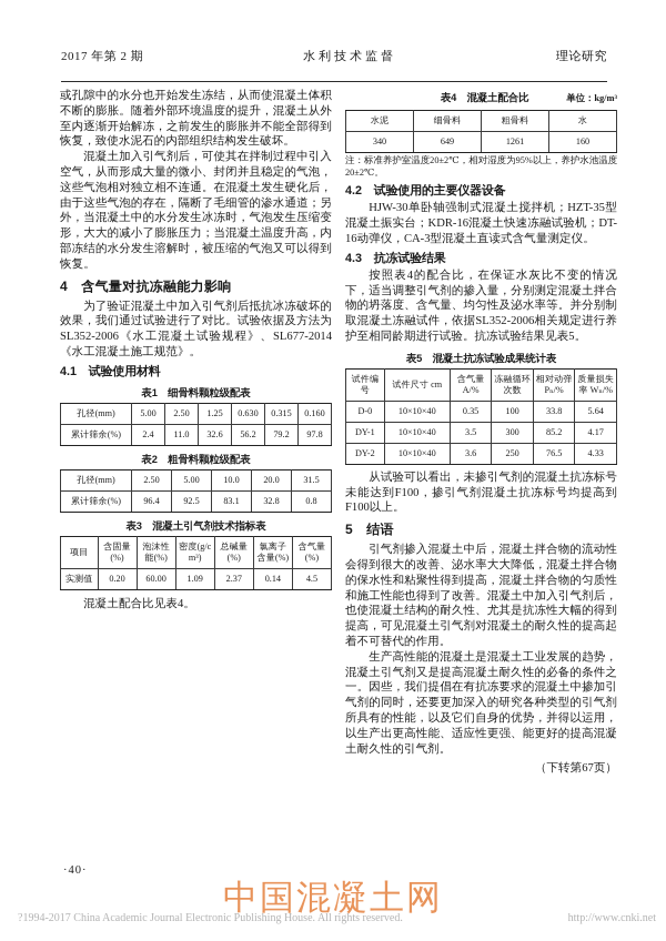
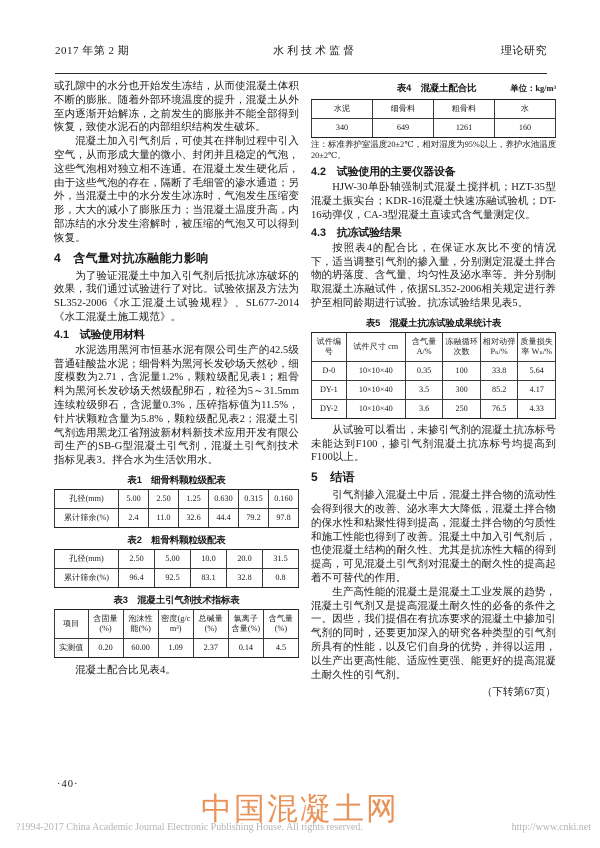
  2017 年第 2 期
  水利技术监督
  理论研究
  或孔隙中的水分也开始发生冻结，从而使混凝土体积不断的膨胀。随着外部环境温度的提升，混凝土从外至内逐渐开始解冻，之前发生的膨胀并不能全部得到恢复，致使水泥石的内部组织结构发生破坏。
  混凝土加入引气剂后，可使其在拌制过程中引入空气，从而形成大量的微小、封闭并且稳定的气泡，这些气泡相对独立相不连通。在混凝土发生硬化后，由于这些气泡的存在，隔断了毛细管的渗水通道；另外，当混凝土中的水分发生冰冻时，气泡发生压缩变形，大大的减小了膨胀压力；当混凝土温度升高，内部冻结的水分发生溶解时，被压缩的气泡又可以得到恢复。
  4 含气量对抗冻融能力影响
  为了验证混凝土中加入引气剂后抵抗冰冻破坏的效果，我们通过试验进行了对比。试验依据及方法为SL352-2006《水工混凝土试验规程》、SL677-2014《水工混凝土施工规范》。
  4.1 试验使用材料
+ 水泥选用黑河市恒基水泥有限公司生产的42.5级普通硅酸盐水泥；细骨料为黑河长发砂场天然砂，细度模数为2.71，含泥量1.2%，颗粒级配见表1；粗骨料为黑河长发砂场天然级配卵石，粒径为5～31.5mm连续粒级卵石，含泥量0.3%，压碎指标值为11.5%，针片状颗粒含量为5.8%，颗粒级配见表2；混凝土引气剂选用黑龙江省翔波新材料新技术应用开发有限公司生产的SB-G型混凝土引气剂，混凝土引气剂技术指标见表3。拌合水为生活饮用水。
  表1 细骨料颗粒级配表
  孔径(mm)	5.00	2.50	1.25	0.630	0.315	0.160
- 累计筛余(%)	2.4	11.0	32.6	56.2	79.2	97.8
+ 累计筛余(%)	2.4	11.0	32.6	44.4	79.2	97.8
  表2 粗骨料颗粒级配表
  孔径(mm)	2.50	5.00	10.0	20.0	31.5
  累计筛余(%)	96.4	92.5	83.1	32.8	0.8
  表3 混凝土引气剂技术指标表
  项目	含固量(%)	泡沫性能(%)	密度(g/cm³)	总碱量(%)	氯离子含量(%)	含气量(%)
  实测值	0.20	60.00	1.09	2.37	0.14	4.5
  混凝土配合比见表4。
  表4 混凝土配合比
  单位：kg/m³
  水泥	细骨料	粗骨料	水
  340	649	1261	160
  注：标准养护室温度20±2℃，相对湿度为95%以上，养护水池温度20±2℃。
  4.2 试验使用的主要仪器设备
  HJW-30单卧轴强制式混凝土搅拌机；HZT-35型混凝土振实台；KDR-16混凝土快速冻融试验机；DT-16动弹仪，CA-3型混凝土直读式含气量测定仪。
  4.3 抗冻试验结果
  按照表4的配合比，在保证水灰比不变的情况下，适当调整引气剂的掺入量，分别测定混凝土拌合物的坍落度、含气量、均匀性及泌水率等。并分别制取混凝土冻融试件，依据SL352-2006相关规定进行养护至相同龄期进行试验。抗冻试验结果见表5。
  表5 混凝土抗冻试验成果统计表
  试件编号	试件尺寸 cm	含气量 A/%	冻融循环次数	相对动弹 Pₙ/%	质量损失率 Wₙ/%
  D-0	10×10×40	0.35	100	33.8	5.64
  DY-1	10×10×40	3.5	300	85.2	4.17
  DY-2	10×10×40	3.6	250	76.5	4.33
  从试验可以看出，未掺引气剂的混凝土抗冻标号未能达到F100，掺引气剂混凝土抗冻标号均提高到F100以上。
  5 结语
  引气剂掺入混凝土中后，混凝土拌合物的流动性会得到很大的改善、泌水率大大降低，混凝土拌合物的保水性和粘聚性得到提高，混凝土拌合物的匀质性和施工性能也得到了改善。混凝土中加入引气剂后，也使混凝土结构的耐久性、尤其是抗冻性大幅的得到提高，可见混凝土引气剂对混凝土的耐久性的提高起着不可替代的作用。
  生产高性能的混凝土是混凝土工业发展的趋势，混凝土引气剂又是提高混凝土耐久性的必备的条件之一。因些，我们提倡在有抗冻要求的混凝土中掺加引气剂的同时，还要更加深入的研究各种类型的引气剂所具有的性能，以及它们自身的优势，并得以运用，以生产出更高性能、适应性更强、能更好的提高混凝土耐久性的引气剂。
  （下转第67页）
  ·40·
  中国混凝土网
  ?1994-2017 China Academic Journal Electronic Publishing House. All rights reserved.
  http://www.cnki.net
